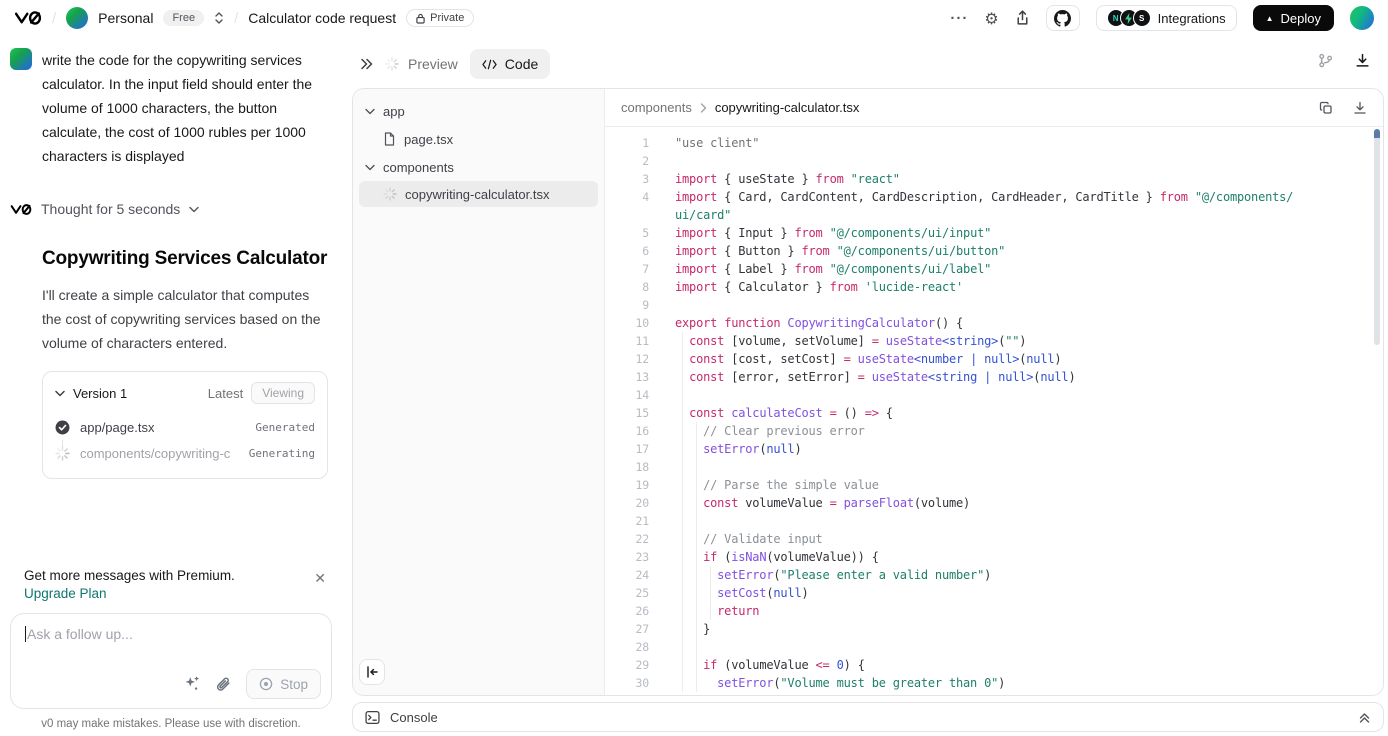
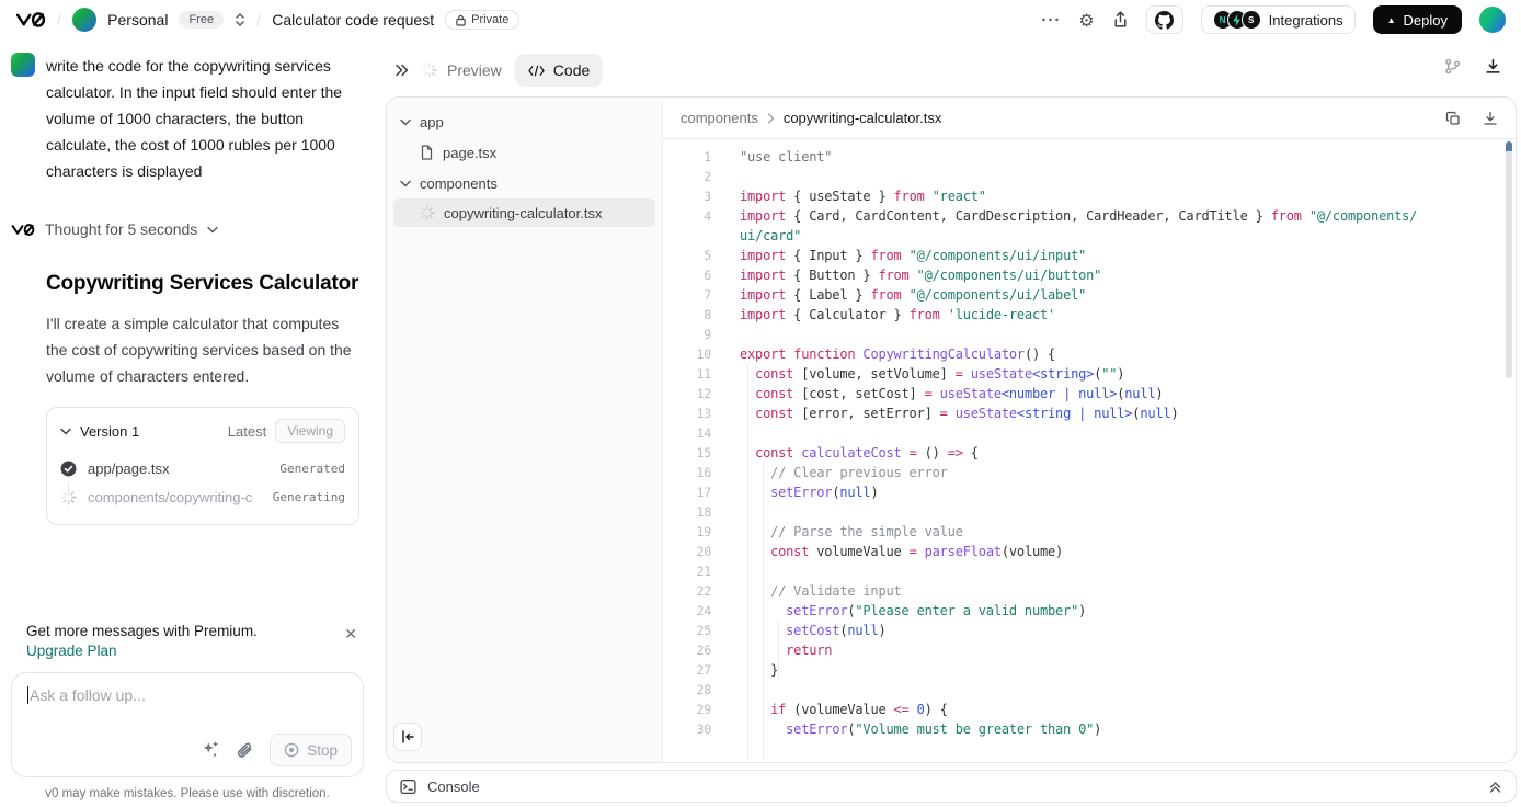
  /
  Personal
  Free
  /
  Calculator code request
  Private
  ···
  ⚙
  N
  S
  Integrations
  ▲
  Deploy
  write the code for the copywriting services calculator. In the input field should enter the volume of 1000 characters, the button calculate, the cost of 1000 rubles per 1000 characters is displayed
  Thought for 5 seconds
  Copywriting Services Calculator
  I'll create a simple calculator that computes the cost of copywriting services based on the volume of characters entered.
  Version 1
  Latest
  Viewing
  app/page.tsx
  Generated
  components/copywriting-c
  Generating
  Get more messages with Premium.
  Upgrade Plan
  ✕
  Ask a follow up...
  Stop
  v0 may make mistakes. Please use with discretion.
  Preview
  Code
  app
  page.tsx
  components
  copywriting-calculator.tsx
  components
  copywriting-calculator.tsx
  1
  "use client"
  2
  3
  import { useState } from "react"
  4
  import { Card, CardContent, CardDescription, CardHeader, CardTitle } from "@/components/
  ui/card"
  5
  import { Input } from "@/components/ui/input"
  6
  import { Button } from "@/components/ui/button"
  7
  import { Label } from "@/components/ui/label"
  8
  import { Calculator } from 'lucide-react'
  9
  10
  export function CopywritingCalculator() {
  11
  const [volume, setVolume] = useState<string>("")
  12
  const [cost, setCost] = useState<number | null>(null)
  13
  const [error, setError] = useState<string | null>(null)
  14
  15
  const calculateCost = () => {
  16
  // Clear previous error
  17
  setError(null)
  18
  19
  // Parse the simple value
  20
  const volumeValue = parseFloat(volume)
  21
  22
  // Validate input
- 23
- if (isNaN(volumeValue)) {
  24
  setError("Please enter a valid number")
  25
  setCost(null)
  26
  return
  27
  }
  28
  29
  if (volumeValue <= 0) {
  30
  setError("Volume must be greater than 0")
  Console
